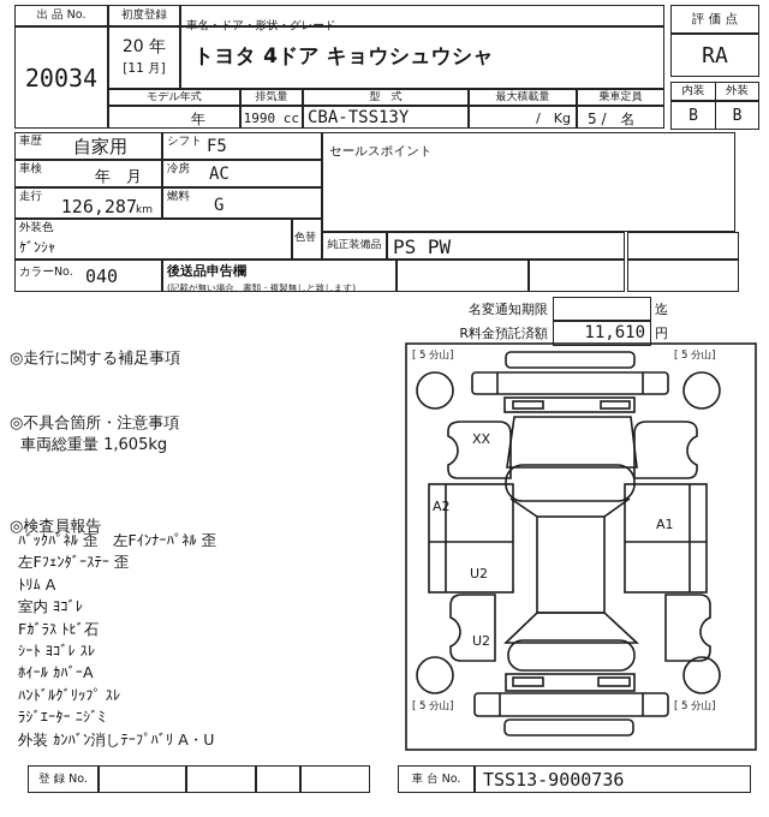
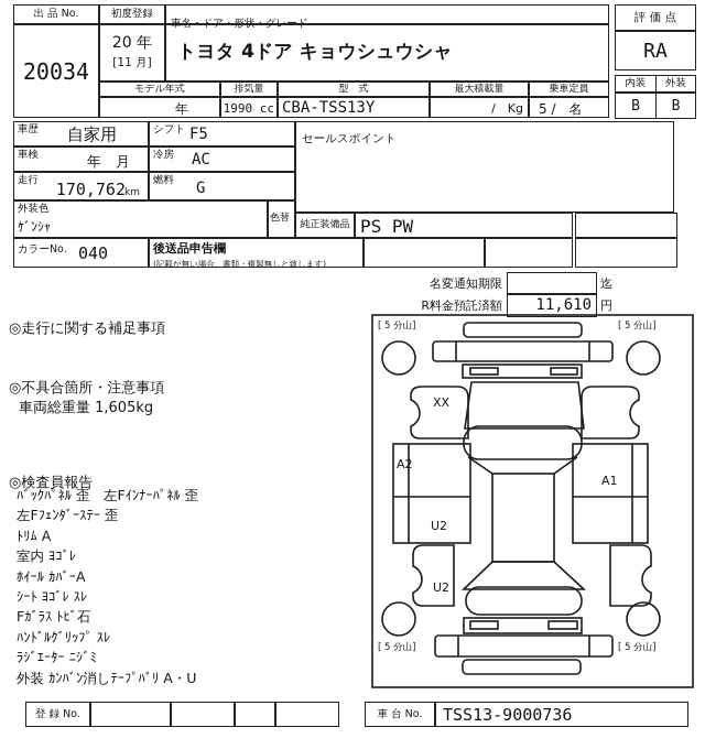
  出 品 No.
  20034
  初度登録
  20 年
  [11 月]
  車名・ドア・形状・グレード
  トヨタ 4ドア キョウシュウシャ
  モデル年式
  排気量
  型 式
  最大積載量
  乗車定員
  年
  1990 cc
  CBA-TSS13Y
  / Kg
  5 / 名
  評 価 点
  RA
  内装
  外装
  B
  B
  車歴
  自家用
  シフト
  F5
  車検
  年 月
  冷房
  AC
  走行
- 126,287
+ 170,762
  km
  燃料
  G
  外装色
  ｹﾞﾝｼｬ
  色替
  カラーNo.
  040
  後送品申告欄
  (記載が無い場合、書類・複製無しと致します)
  セールスポイント
  純正装備品
  PS PW
  名変通知期限
  迄
  R料金預託済額
  11,610
  円
  ◎走行に関する補足事項
  ◎不具合箇所・注意事項
  車両総重量 1,605kg
  ◎検査員報告
  ﾊﾞｯｸﾊﾟﾈﾙ 歪 左Fｲﾝﾅｰﾊﾟﾈﾙ 歪
  左Fﾌｪﾝﾀﾞｰｽﾃｰ 歪
  ﾄﾘﾑ A
  室内 ﾖｺﾞﾚ
- Fｶﾞﾗｽ ﾄﾋﾞ石
+ ﾎｲｰﾙ ｶﾊﾞｰA
  ｼｰﾄ ﾖｺﾞﾚ ｽﾚ
- ﾎｲｰﾙ ｶﾊﾞｰA
+ Fｶﾞﾗｽ ﾄﾋﾞ石
  ﾊﾝﾄﾞﾙｸﾞﾘｯﾌﾟ ｽﾚ
  ﾗｼﾞｴｰﾀｰ ﾆｼﾞﾐ
  外装 ｶﾝﾊﾞﾝ消しﾃｰﾌﾟﾊﾞﾘ A・U
  [ 5 分山]
  [ 5 分山]
  [ 5 分山]
  [ 5 分山]
  XX
  A2
  A1
  U2
  U2
  登 録 No.
  車 台 No.
  TSS13-9000736
